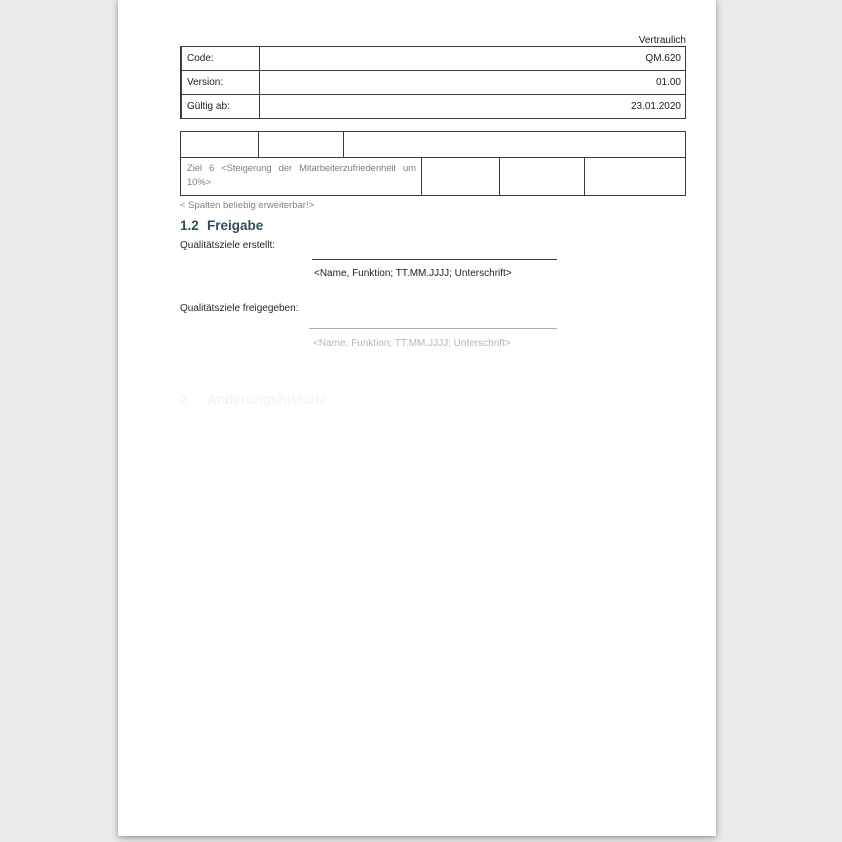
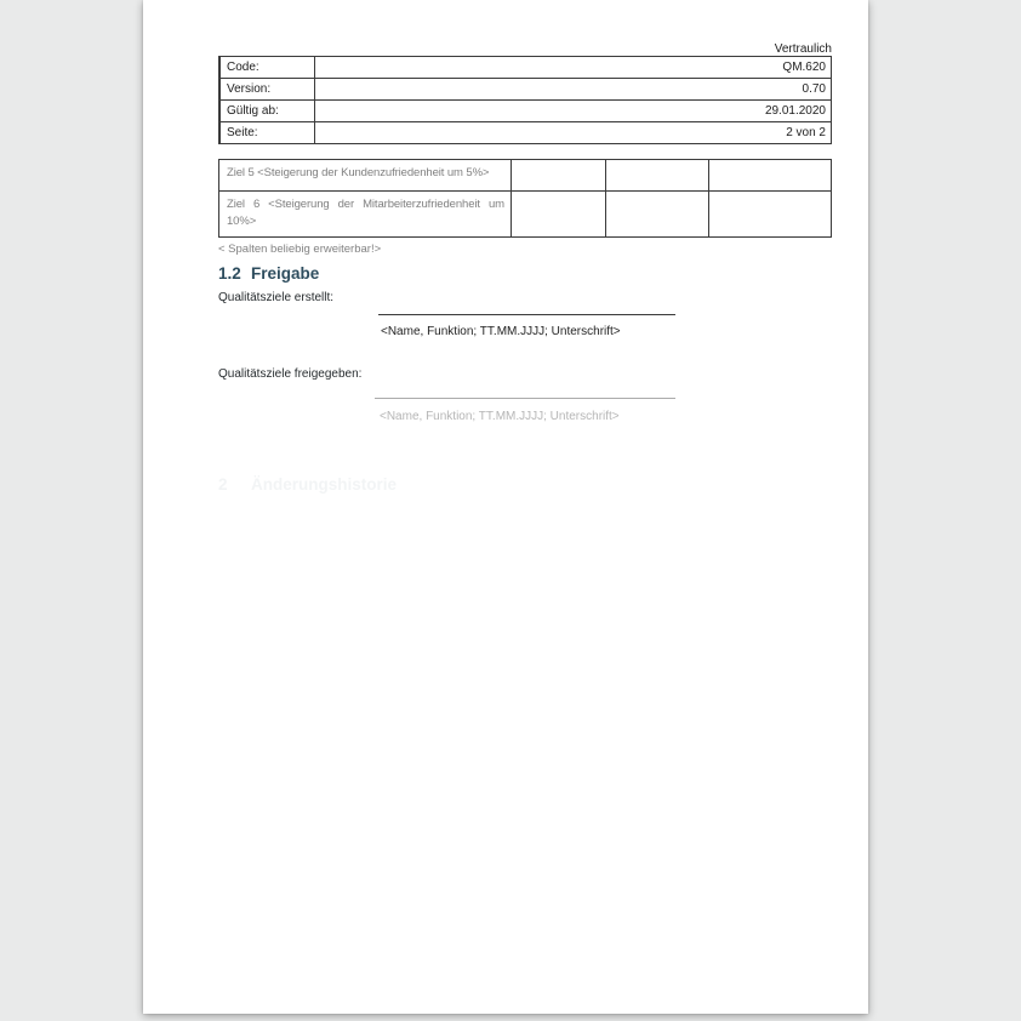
  Vertraulich
  Code:
  QM.620
  Version:
- 01.00
+ 0.70
  Gültig ab:
- 23.01.2020
+ 29.01.2020
+ Seite:
+ 2 von 2
+ Ziel 5 <Steigerung der Kundenzufriedenheit um 5%>
  Ziel 6 <Steigerung der Mitarbeiterzufriedenheit um 10%>
  < Spalten beliebig erweiterbar!>
  1.2
  Freigabe
  Qualitätsziele erstellt:
  <Name, Funktion; TT.MM.JJJJ; Unterschrift>
  Qualitätsziele freigegeben:
  <Name, Funktion; TT.MM.JJJJ; Unterschrift>
